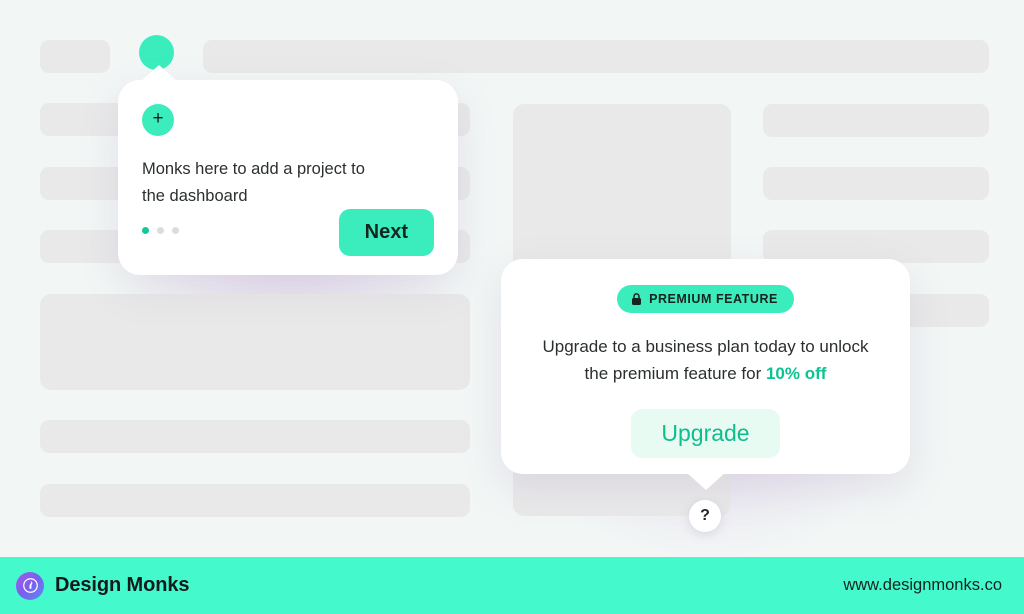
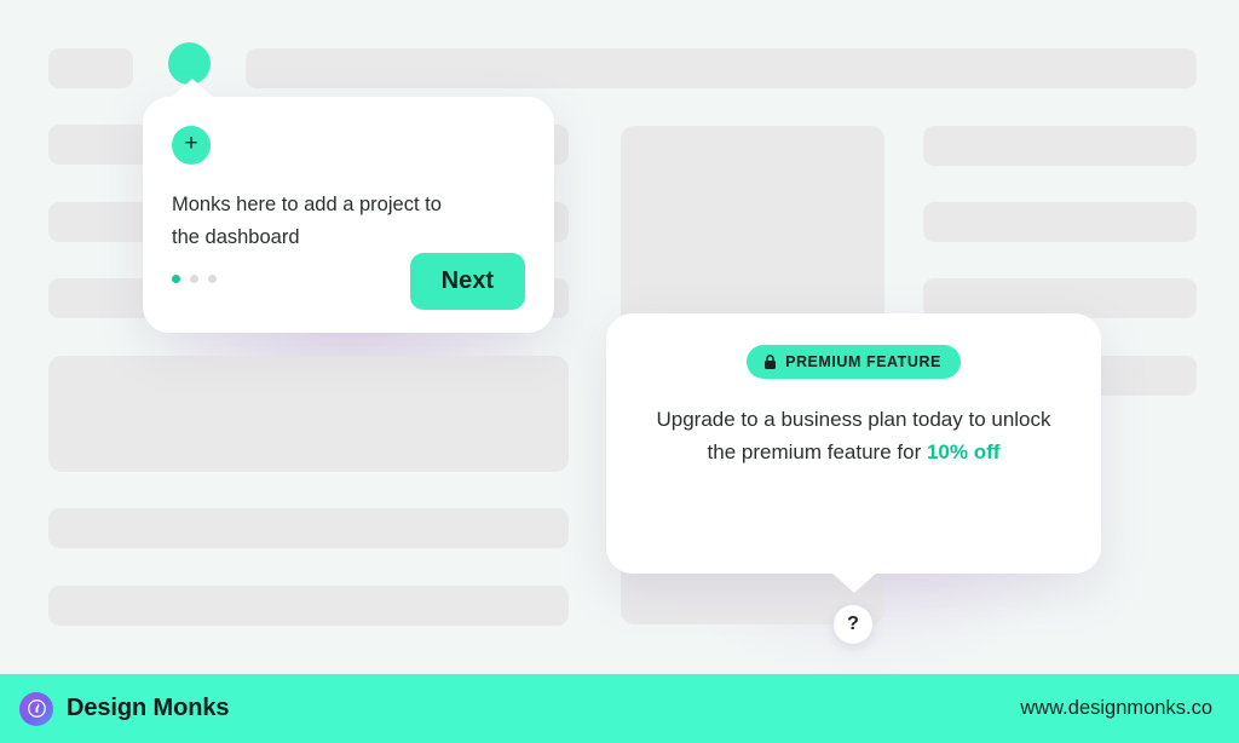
  +
  Monks here to add a project to the dashboard
  Next
  PREMIUM FEATURE
  Upgrade to a business plan today to unlock the premium feature for 10% off
- Upgrade
  ?
  Design Monks
  www.designmonks.co
